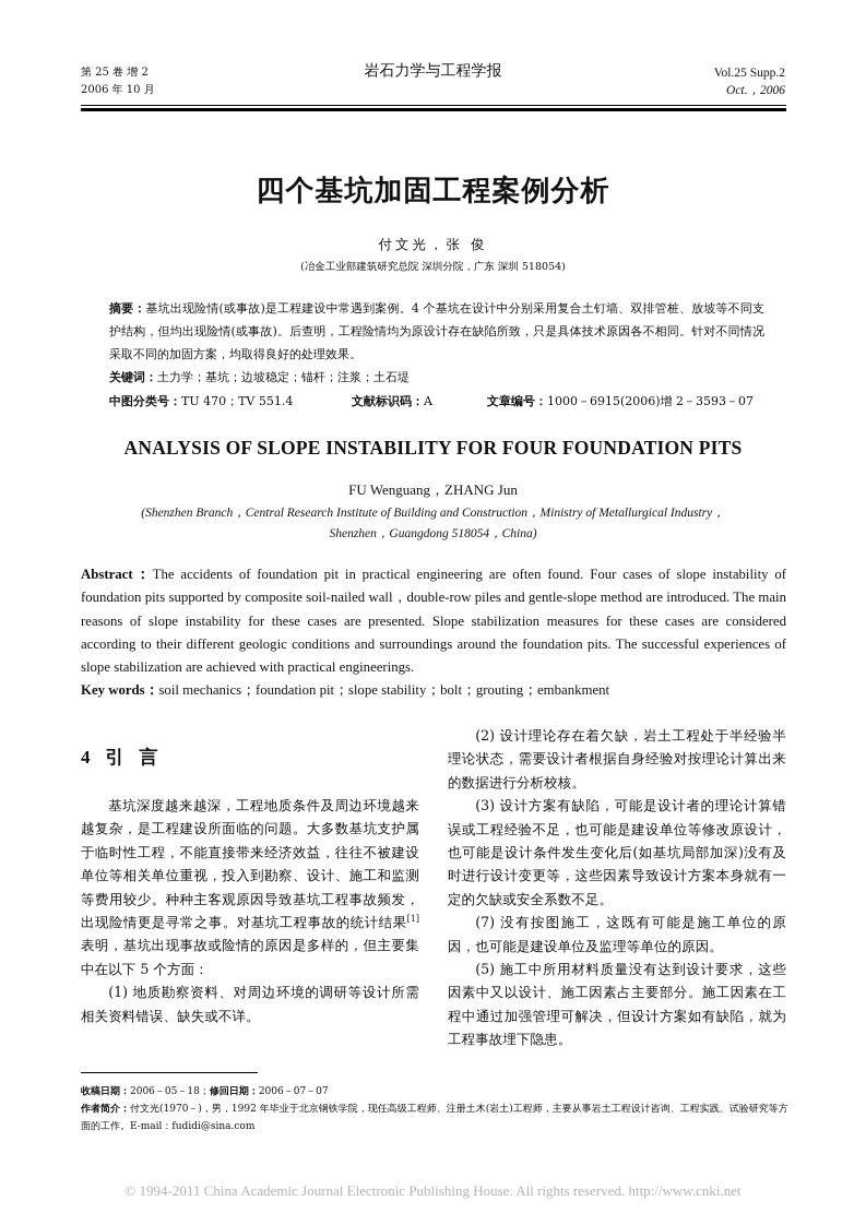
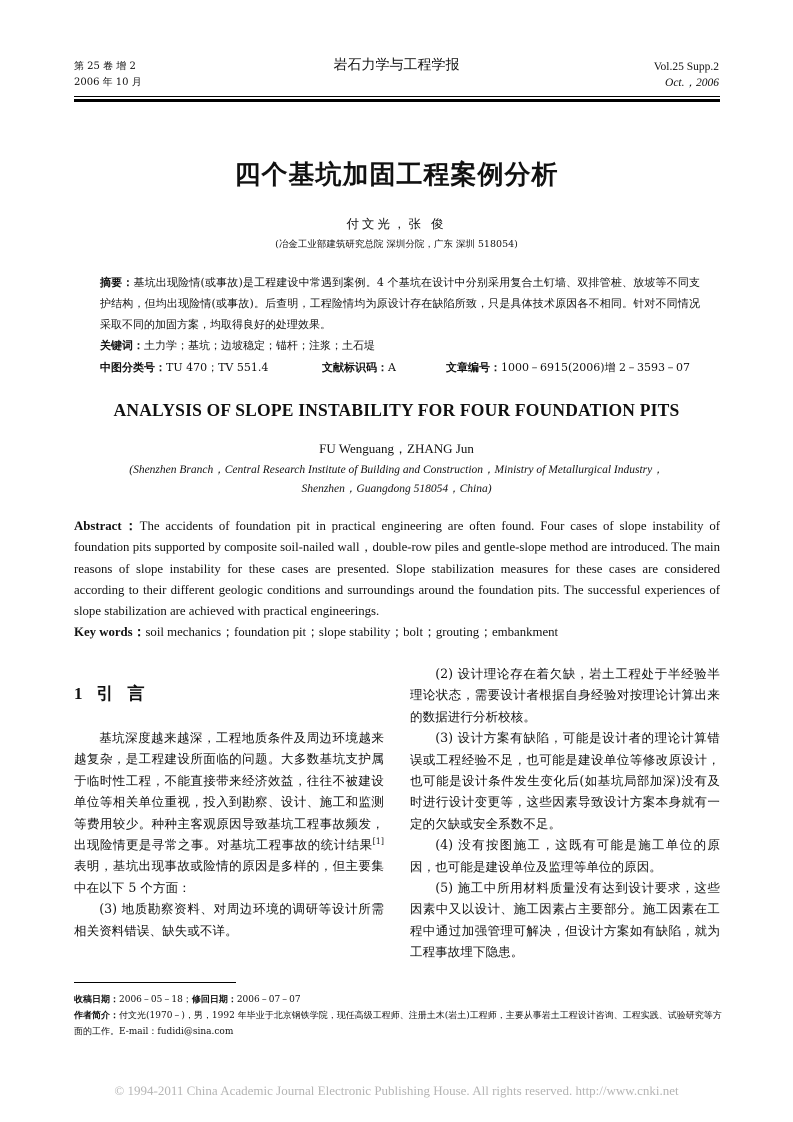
  第 25 卷 增 2
  2006 年 10 月
  岩石力学与工程学报
  Vol.25 Supp.2
  Oct.，2006
  四个基坑加固工程案例分析
  付文光，张 俊
  (冶金工业部建筑研究总院 深圳分院，广东 深圳 518054)
  摘要：基坑出现险情(或事故)是工程建设中常遇到案例。4 个基坑在设计中分别采用复合土钉墙、双排管桩、放坡等不同支护结构，但均出现险情(或事故)。后查明，工程险情均为原设计存在缺陷所致，只是具体技术原因各不相同。针对不同情况采取不同的加固方案，均取得良好的处理效果。
  关键词：土力学；基坑；边坡稳定；锚杆；注浆；土石堤
  中图分类号：TU 470；TV 551.4
  文献标识码：A
  文章编号：1000－6915(2006)增 2－3593－07
  ANALYSIS OF SLOPE INSTABILITY FOR FOUR FOUNDATION PITS
  FU Wenguang，ZHANG Jun
  (Shenzhen Branch，Central Research Institute of Building and Construction，Ministry of Metallurgical Industry，
  Shenzhen，Guangdong 518054，China)
  Abstract：The accidents of foundation pit in practical engineering are often found. Four cases of slope instability of foundation pits supported by composite soil-nailed wall，double-row piles and gentle-slope method are introduced. The main reasons of slope instability for these cases are presented. Slope stabilization measures for these cases are considered according to their different geologic conditions and surroundings around the foundation pits. The successful experiences of slope stabilization are achieved with practical engineerings.
  Key words：soil mechanics；foundation pit；slope stability；bolt；grouting；embankment
- 4 引言
+ 1 引言
  基坑深度越来越深，工程地质条件及周边环境越来越复杂，是工程建设所面临的问题。大多数基坑支护属于临时性工程，不能直接带来经济效益，往往不被建设单位等相关单位重视，投入到勘察、设计、施工和监测等费用较少。种种主客观原因导致基坑工程事故频发，出现险情更是寻常之事。对基坑工程事故的统计结果[1]表明，基坑出现事故或险情的原因是多样的，但主要集中在以下 5 个方面：
- (1) 地质勘察资料、对周边环境的调研等设计所需相关资料错误、缺失或不详。
+ (3) 地质勘察资料、对周边环境的调研等设计所需相关资料错误、缺失或不详。
  (2) 设计理论存在着欠缺，岩土工程处于半经验半理论状态，需要设计者根据自身经验对按理论计算出来的数据进行分析校核。
  (3) 设计方案有缺陷，可能是设计者的理论计算错误或工程经验不足，也可能是建设单位等修改原设计，也可能是设计条件发生变化后(如基坑局部加深)没有及时进行设计变更等，这些因素导致设计方案本身就有一定的欠缺或安全系数不足。
- (7) 没有按图施工，这既有可能是施工单位的原因，也可能是建设单位及监理等单位的原因。
+ (4) 没有按图施工，这既有可能是施工单位的原因，也可能是建设单位及监理等单位的原因。
  (5) 施工中所用材料质量没有达到设计要求，这些因素中又以设计、施工因素占主要部分。施工因素在工程中通过加强管理可解决，但设计方案如有缺陷，就为工程事故埋下隐患。
  收稿日期：2006－05－18；修回日期：2006－07－07
  作者简介：付文光(1970－)，男，1992 年毕业于北京钢铁学院，现任高级工程师、注册土木(岩土)工程师，主要从事岩土工程设计咨询、工程实践、试验研究等方面的工作。E-mail：fudidi@sina.com
  © 1994-2011 China Academic Journal Electronic Publishing House. All rights reserved. http://www.cnki.net
